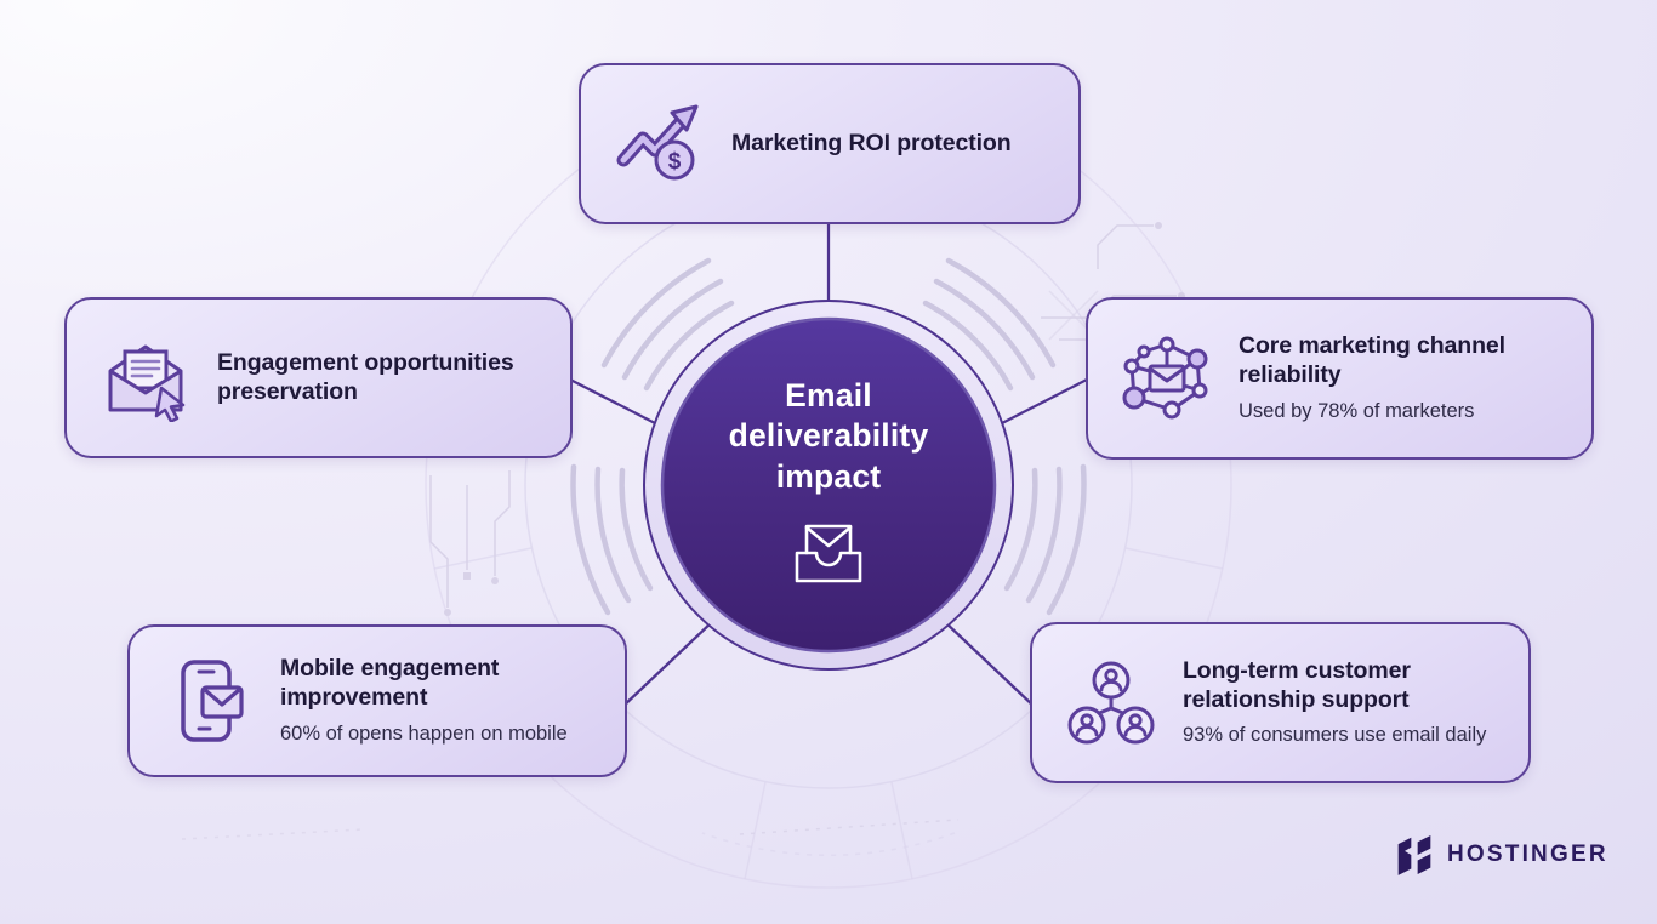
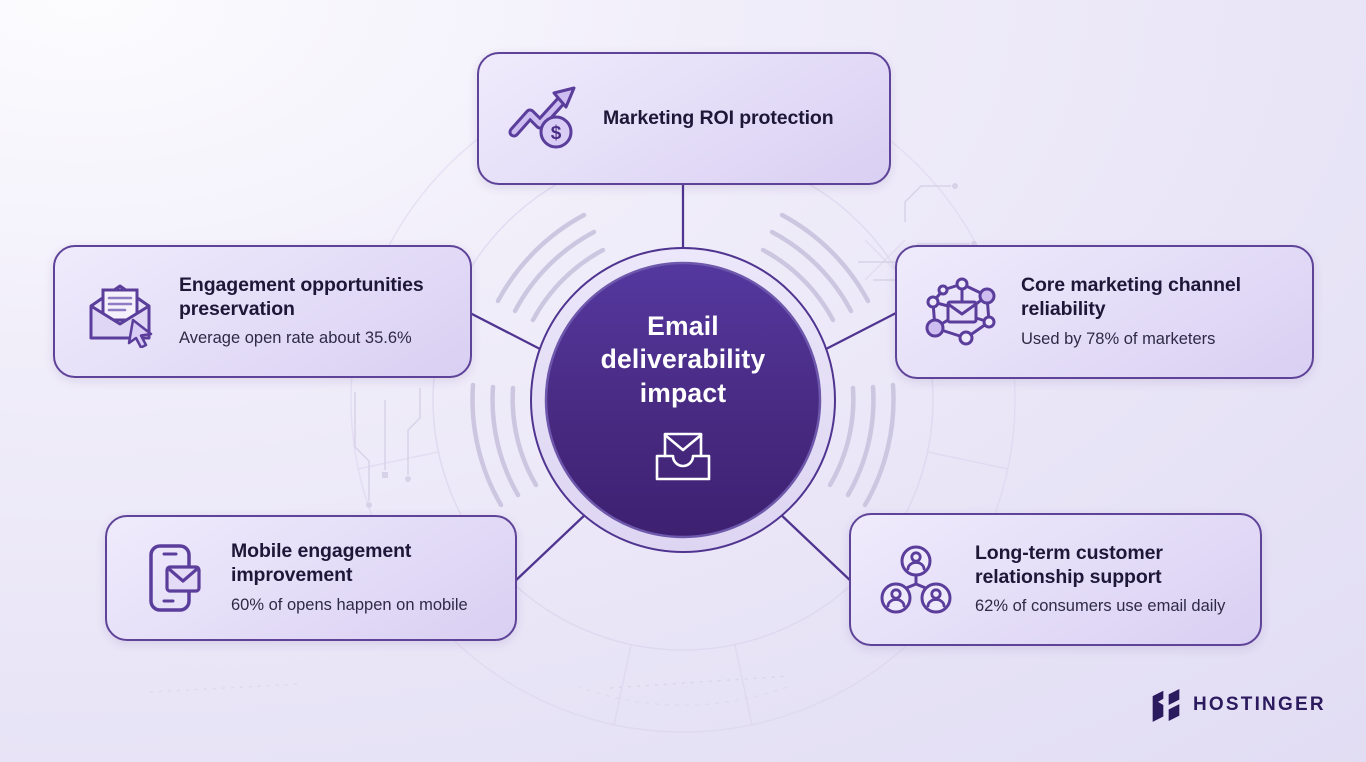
  Email deliverability impact
  $
  Marketing ROI protection
  Engagement opportunities preservation
+ Average open rate about 35.6%
  Core marketing channel reliability
  Used by 78% of marketers
  Mobile engagement improvement
  60% of opens happen on mobile
  Long-term customer relationship support
- 93% of consumers use email daily
+ 62% of consumers use email daily
  HOSTINGER
